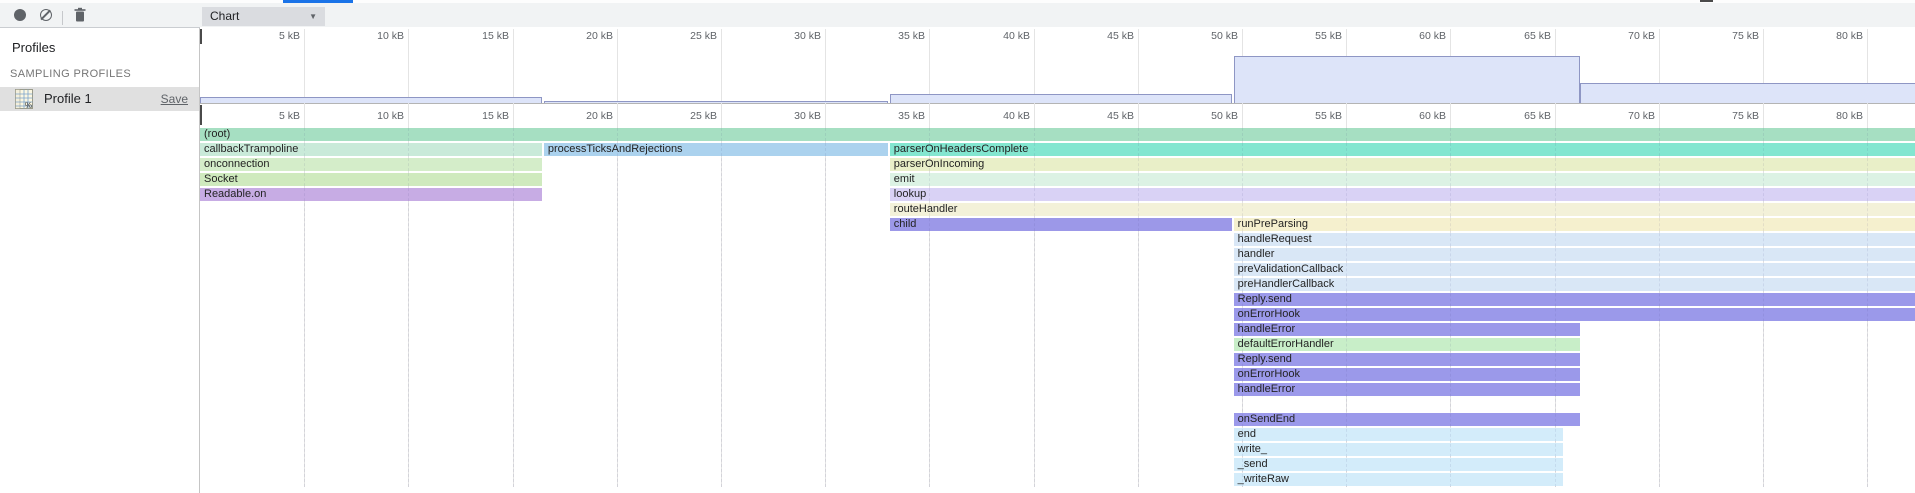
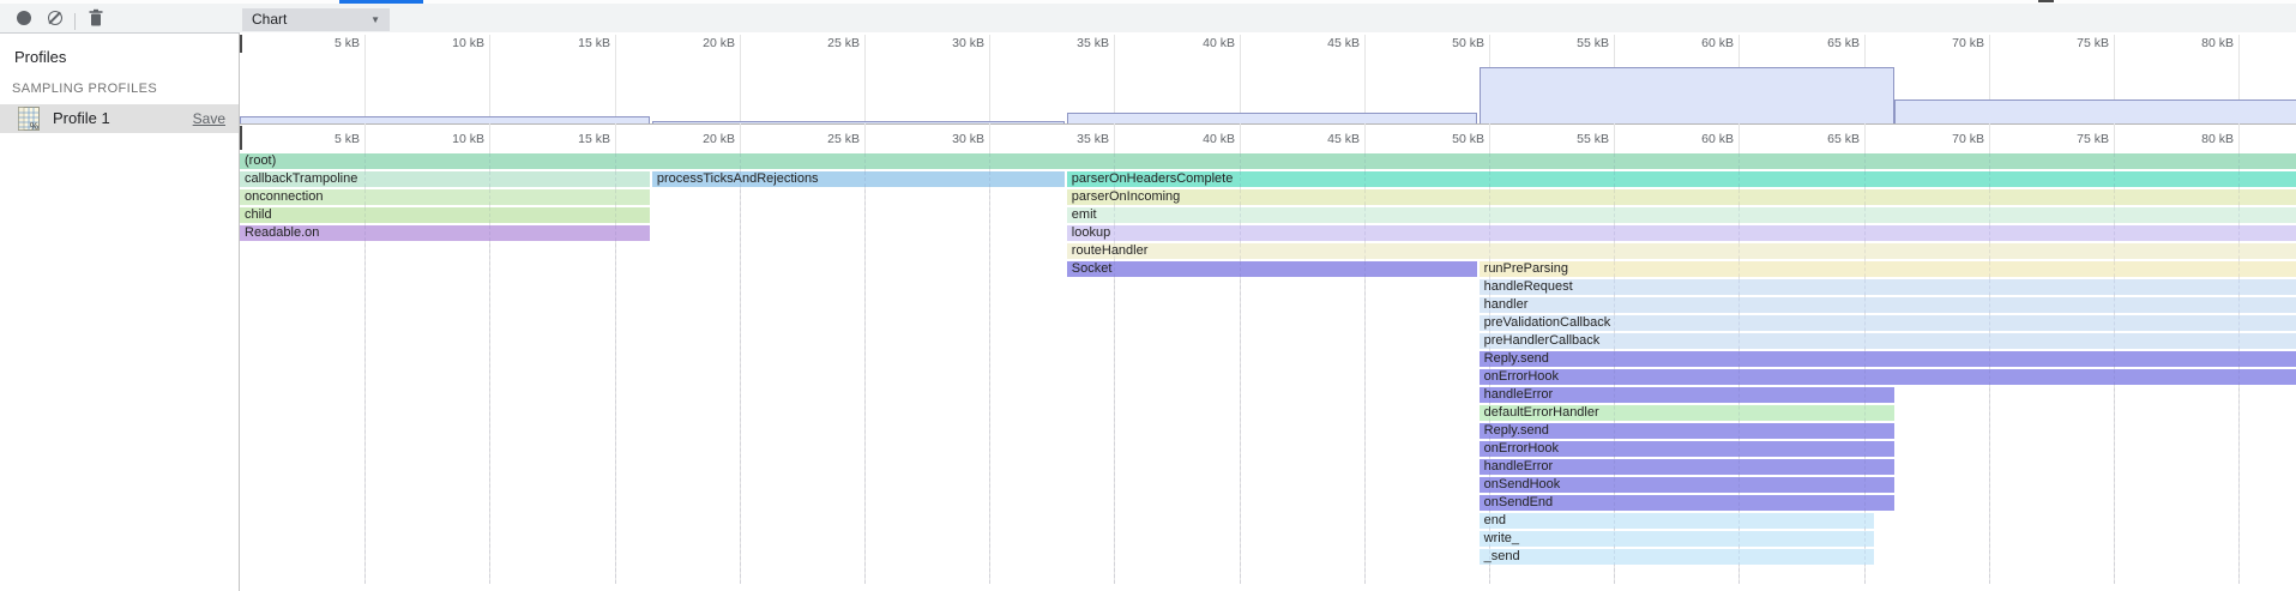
  Chart
  ▼
  Profiles
  SAMPLING PROFILES
  %
  Profile 1
  Save
  5 kB
  5 kB
  10 kB
  10 kB
  15 kB
  15 kB
  20 kB
  20 kB
  25 kB
  25 kB
  30 kB
  30 kB
  35 kB
  35 kB
  40 kB
  40 kB
  45 kB
  45 kB
  50 kB
  50 kB
  55 kB
  55 kB
  60 kB
  60 kB
  65 kB
  65 kB
  70 kB
  70 kB
  75 kB
  75 kB
  80 kB
  80 kB
  (root)
  callbackTrampoline
  processTicksAndRejections
  parserOnHeadersComplete
  onconnection
  parserOnIncoming
- Socket
+ child
  emit
  Readable.on
  lookup
  routeHandler
- child
+ Socket
  runPreParsing
  handleRequest
  handler
  preValidationCallback
  preHandlerCallback
  Reply.send
  onErrorHook
  handleError
  defaultErrorHandler
  Reply.send
  onErrorHook
  handleError
+ onSendHook
  onSendEnd
  end
  write_
  _send
- _writeRaw
